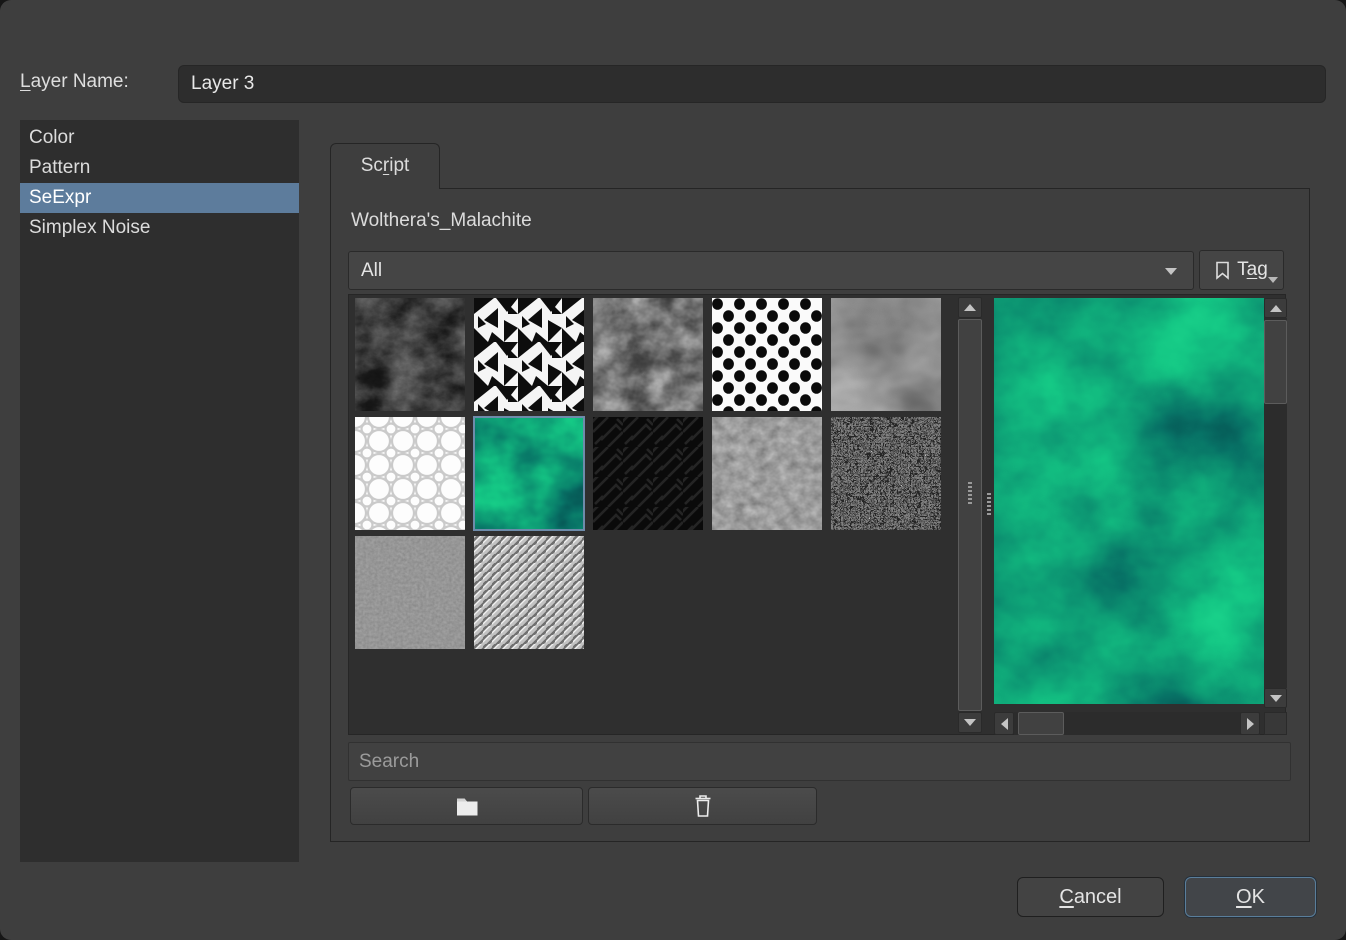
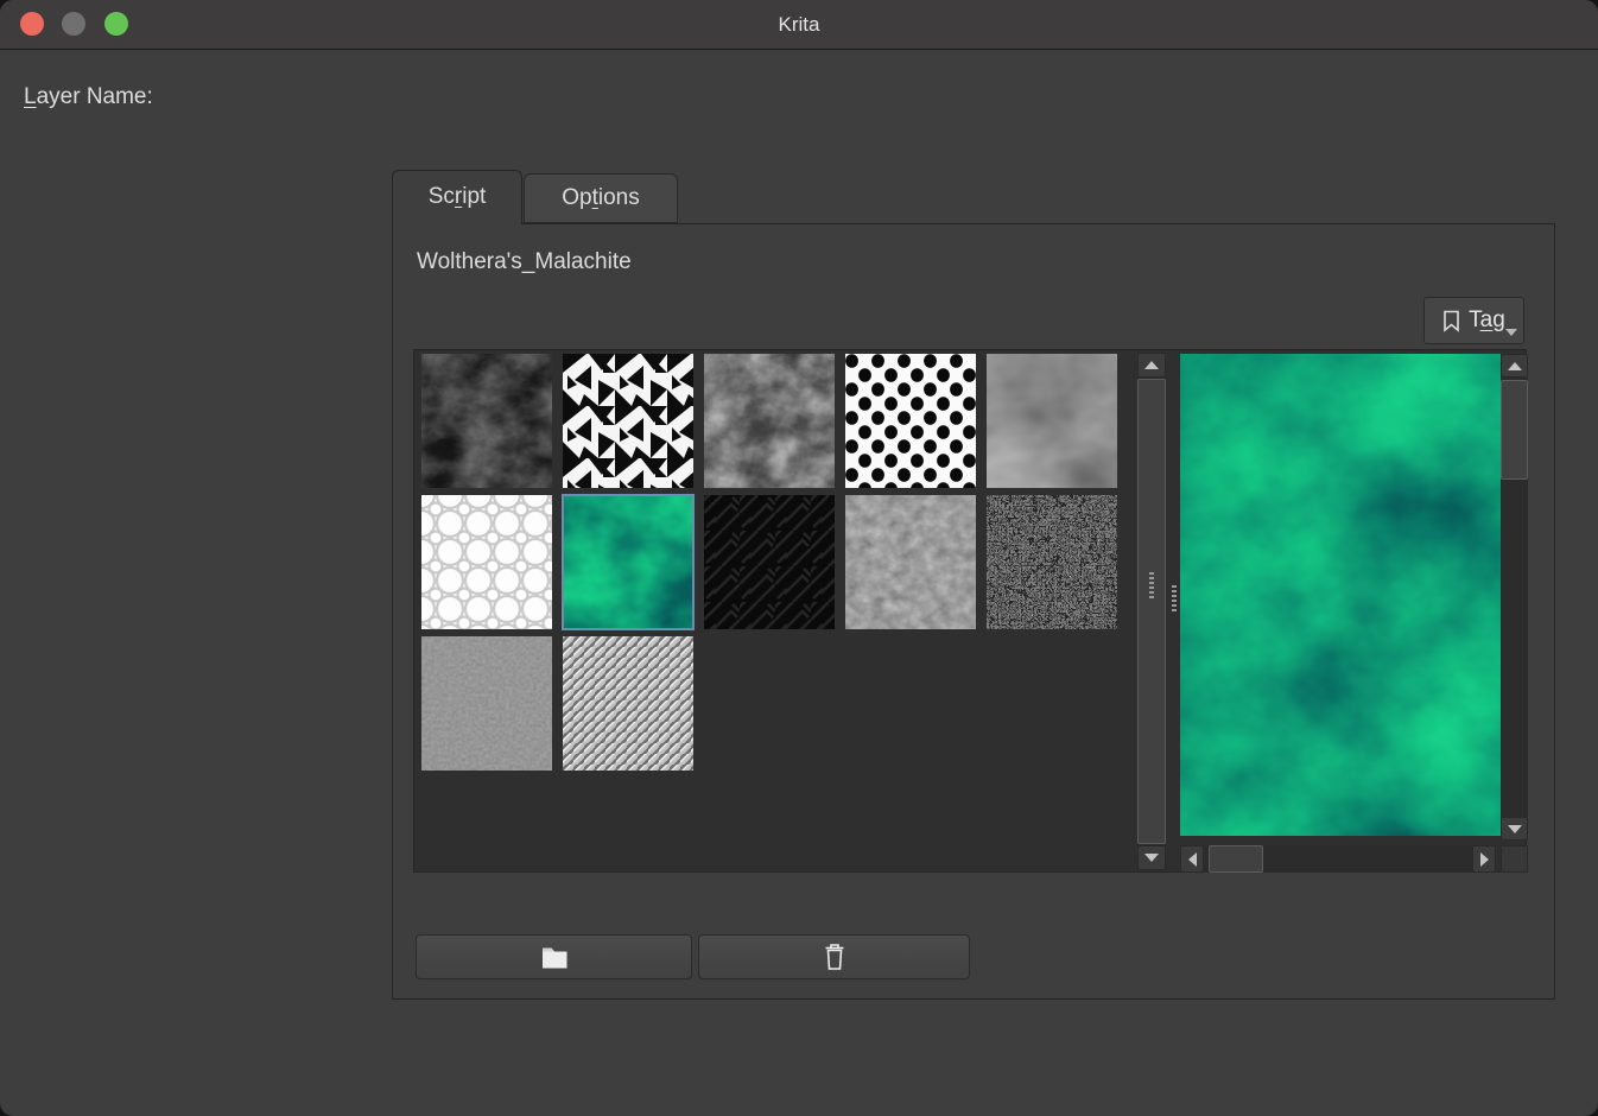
+ Krita
  Layer Name:
- Layer 3
- Color
- Pattern
- SeExpr
- Simplex Noise
  Script
+ Options
  Wolthera's_Malachite
- All
  Tag
- Search
- Cancel
- OK
